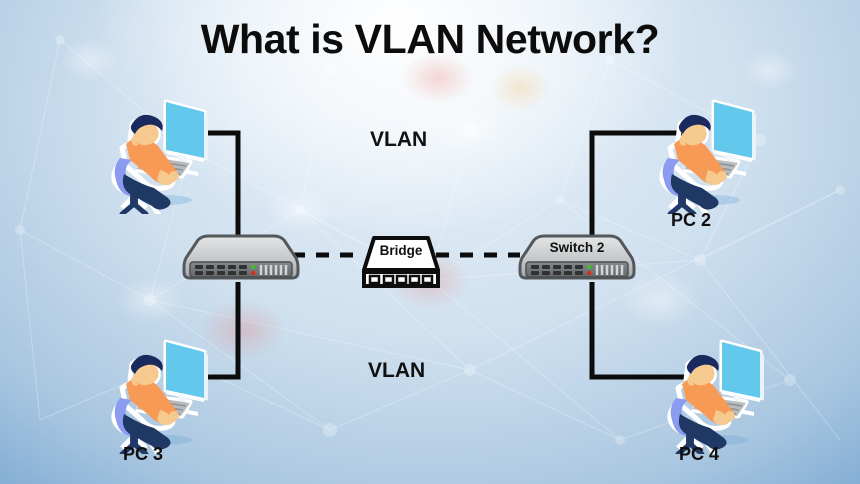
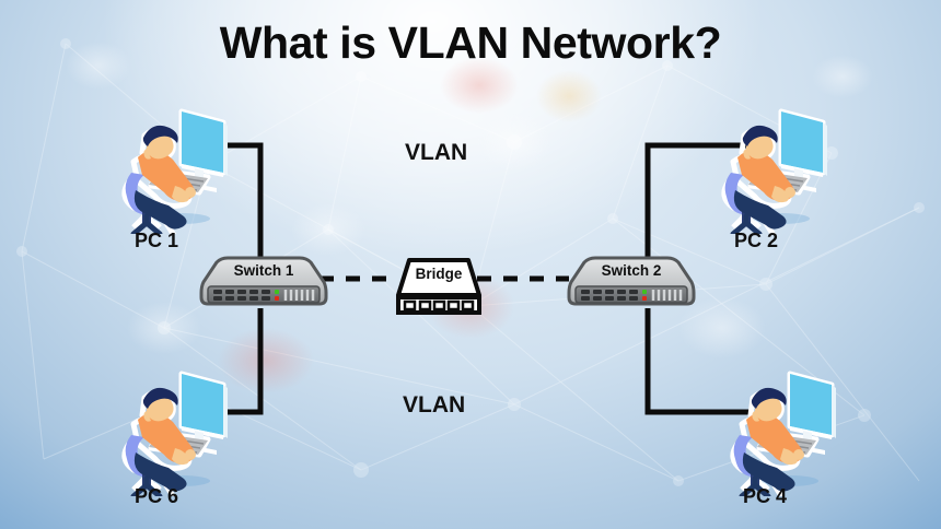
  What is VLAN Network?
  VLAN
  VLAN
+ PC 1
  PC 2
- PC 3
+ PC 6
  PC 4
+ Switch 1
  Switch 2
  Bridge
